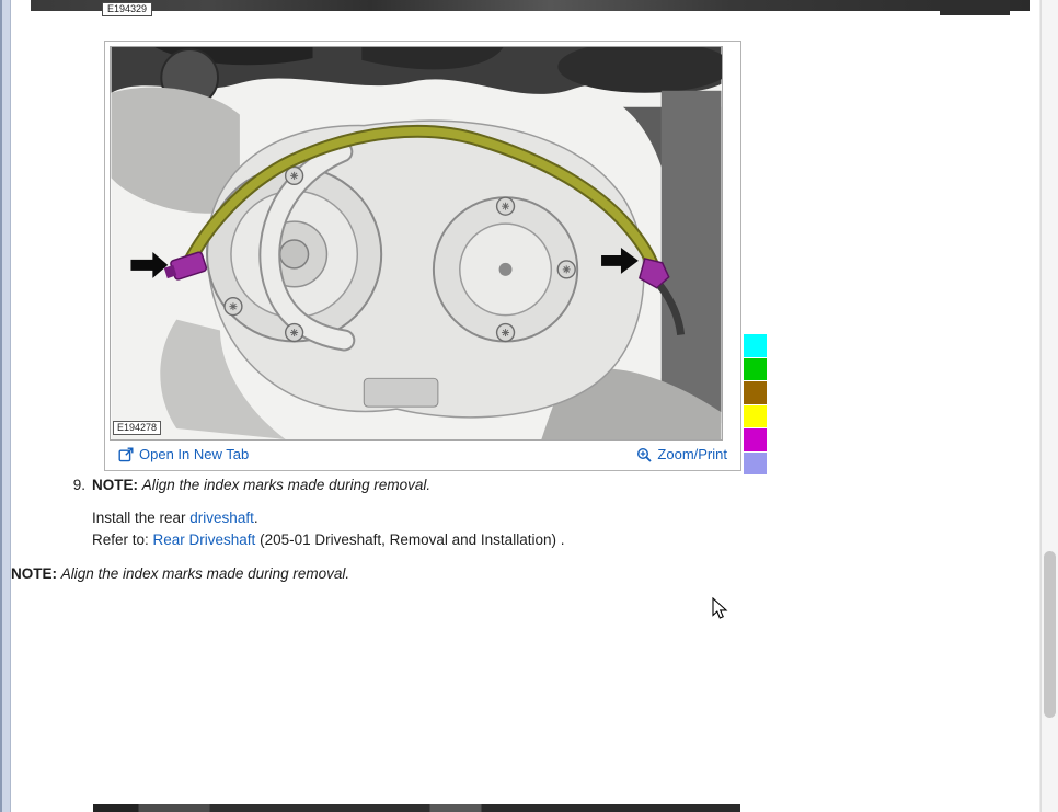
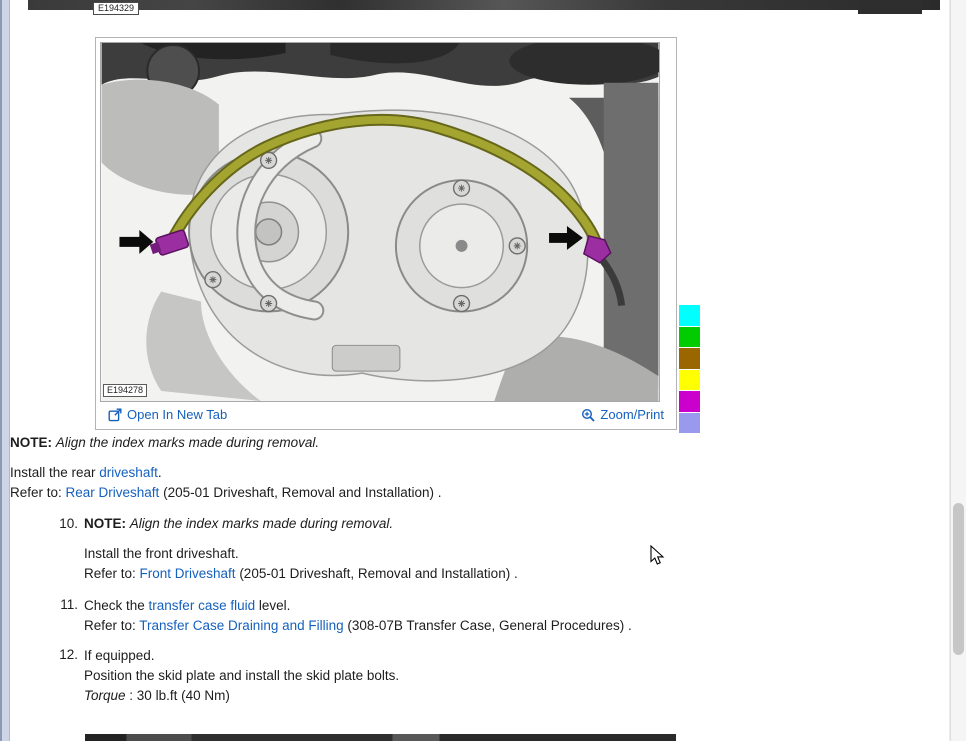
  E194329
  E194278
  Open In New Tab
  Zoom/Print
- 9.
  NOTE: Align the index marks made during removal.
  Install the rear driveshaft.
  Refer to: Rear Driveshaft (205-01 Driveshaft, Removal and Installation) .
+ 10.
  NOTE: Align the index marks made during removal.
+ Install the front driveshaft.
+ Refer to: Front Driveshaft (205-01 Driveshaft, Removal and Installation) .
+ 11.
+ Check the transfer case fluid level.
+ Refer to: Transfer Case Draining and Filling (308-07B Transfer Case, General Procedures) .
+ 12.
+ If equipped.
+ Position the skid plate and install the skid plate bolts.
+ Torque : 30 lb.ft (40 Nm)
